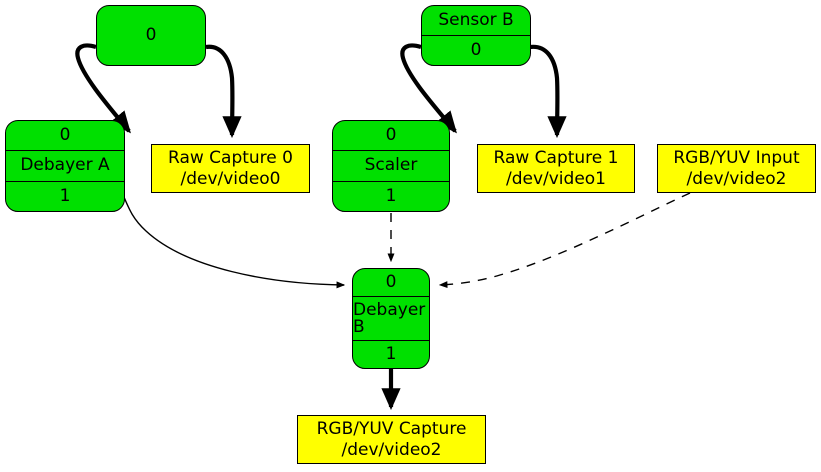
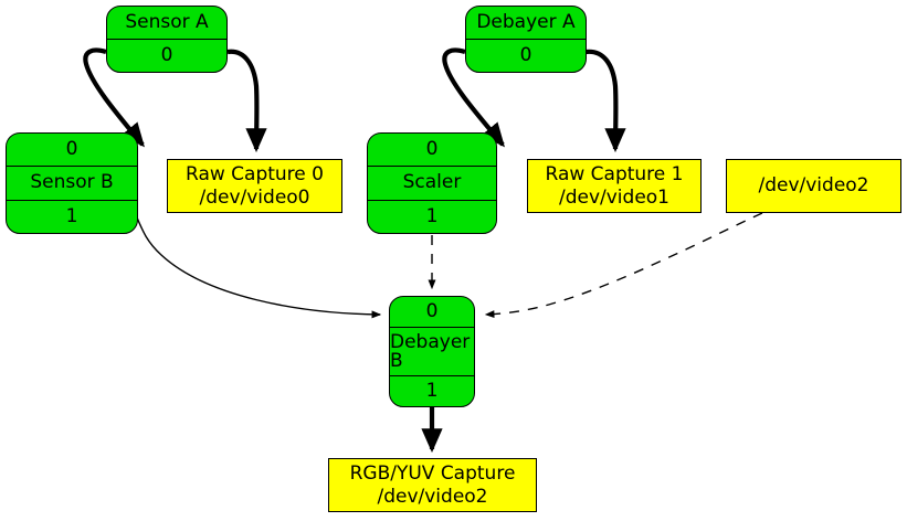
+ Sensor A
  0
- Sensor B
+ Debayer A
  0
  0
- Debayer A
+ Sensor B
  1
  0
  Scaler
  1
  0
  Debayer B
  1
  Raw Capture 0
  /dev/video0
  Raw Capture 1
  /dev/video1
- RGB/YUV Input
  /dev/video2
  RGB/YUV Capture
  /dev/video2
